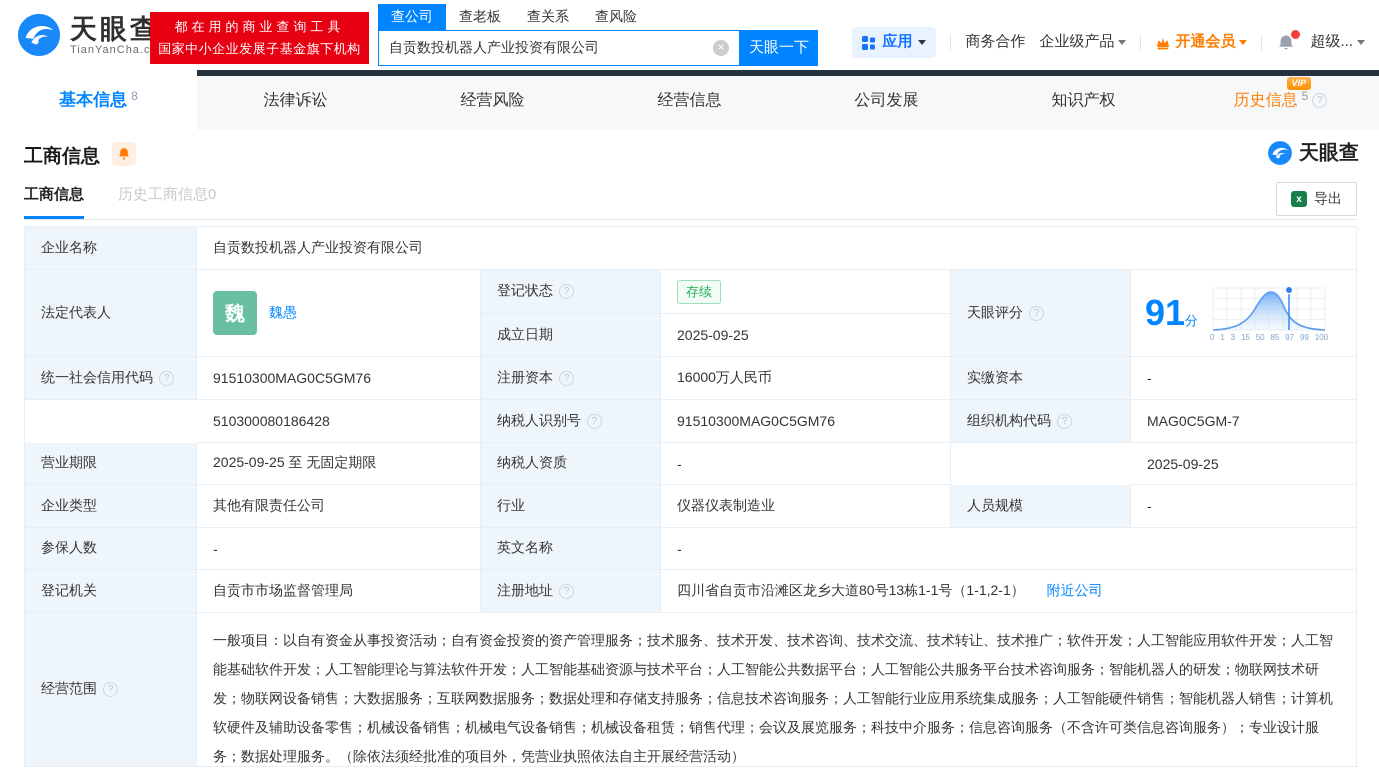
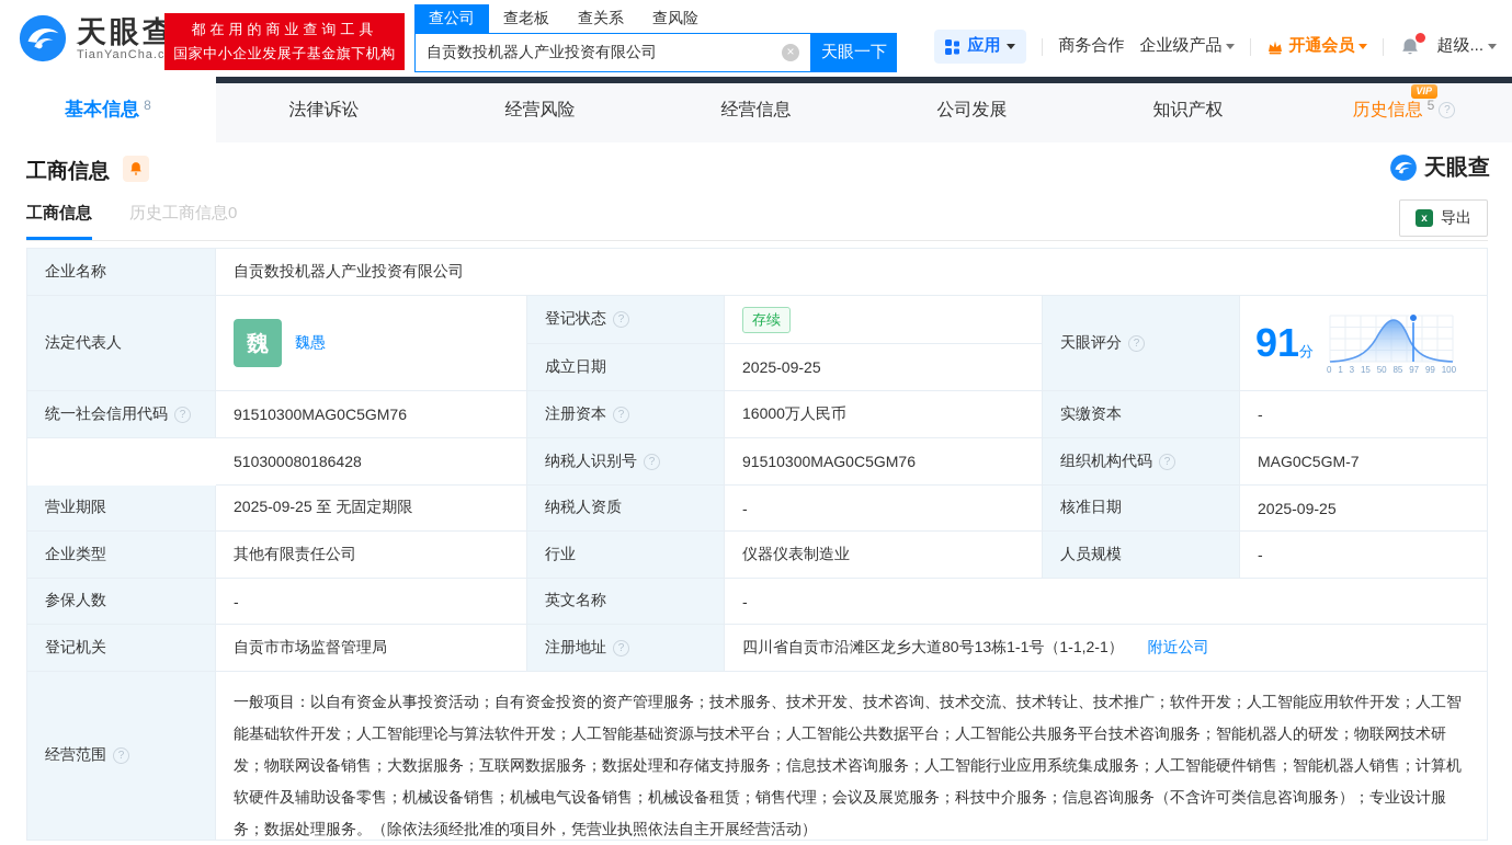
  天眼查
  TianYanCha.c
  都在用的商业查询工具
  国家中小企业发展子基金旗下机构
  查公司
  查老板
  查关系
  查风险
  自贡数投机器人产业投资有限公司
  ×
  天眼一下
  应用
  商务合作
  企业级产品
  开通会员
  超级...
  基本信息
  8
  法律诉讼
  经营风险
  经营信息
  公司发展
  知识产权
  VIP
  历史信息
  5
  ?
  工商信息
  天眼查
  工商信息
  历史工商信息0
  x
  导出
  企业名称
  自贡数投机器人产业投资有限公司
  法定代表人
  魏
  魏愚
  登记状态
  ?
  存续
  成立日期
  2025-09-25
  天眼评分
  ?
  91分
  0
  1
  3
  15
  50
  85
  97
  99
  100
  统一社会信用代码
  ?
  91510300MAG0C5GM76
  注册资本
  ?
  16000万人民币
  实缴资本
  -
  510300080186428
  纳税人识别号
  ?
  91510300MAG0C5GM76
  组织机构代码
  ?
  MAG0C5GM-7
  营业期限
  2025-09-25 至 无固定期限
  纳税人资质
  -
+ 核准日期
  2025-09-25
  企业类型
  其他有限责任公司
  行业
  仪器仪表制造业
  人员规模
  -
  参保人数
  -
  英文名称
  -
  登记机关
  自贡市市场监督管理局
  注册地址
  ?
  四川省自贡市沿滩区龙乡大道80号13栋1-1号（1-1,2-1）
  附近公司
  经营范围
  ?
  一般项目：以自有资金从事投资活动；自有资金投资的资产管理服务；技术服务、技术开发、技术咨询、技术交流、技术转让、技术推广；软件开发；人工智能应用软件开发；人工智能基础软件开发；人工智能理论与算法软件开发；人工智能基础资源与技术平台；人工智能公共数据平台；人工智能公共服务平台技术咨询服务；智能机器人的研发；物联网技术研发；物联网设备销售；大数据服务；互联网数据服务；数据处理和存储支持服务；信息技术咨询服务；人工智能行业应用系统集成服务；人工智能硬件销售；智能机器人销售；计算机软硬件及辅助设备零售；机械设备销售；机械电气设备销售；机械设备租赁；销售代理；会议及展览服务；科技中介服务；信息咨询服务（不含许可类信息咨询服务）；专业设计服务；数据处理服务。（除依法须经批准的项目外，凭营业执照依法自主开展经营活动）
